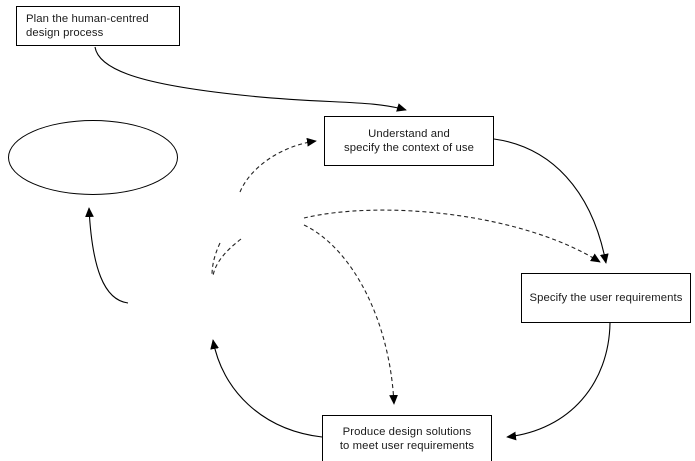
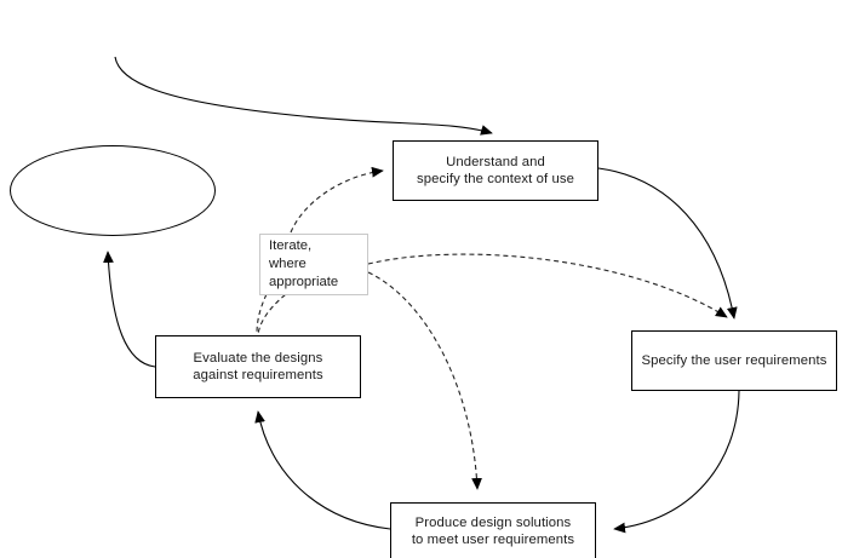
- Plan the human-centred
- design process
  Understand and
  specify the context of use
  Specify the user requirements
  Produce design solutions
  to meet user requirements
+ Evaluate the designs
+ against requirements
+ Iterate,
+ where
+ appropriate
